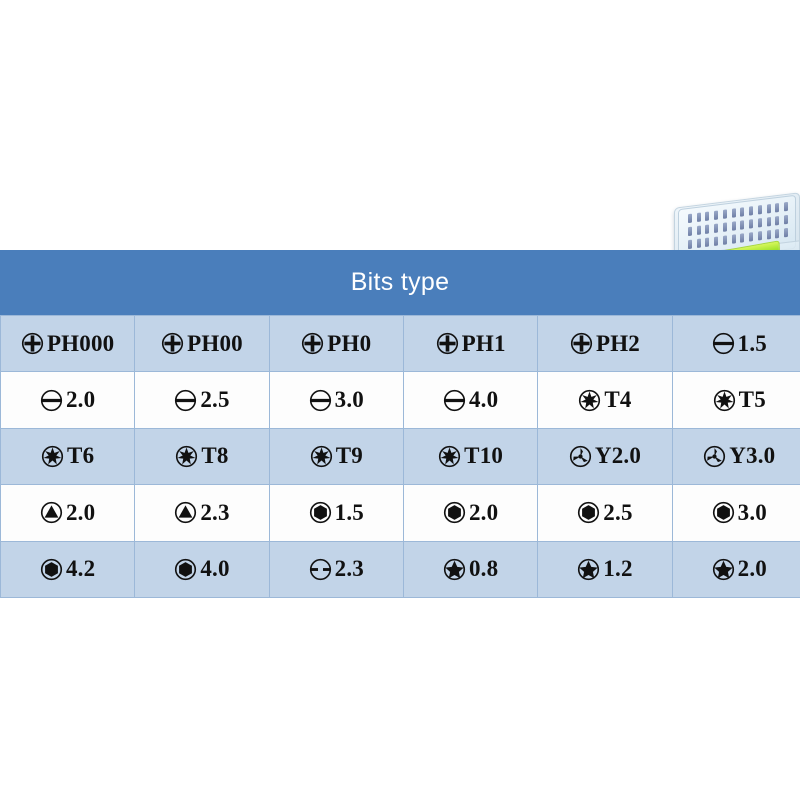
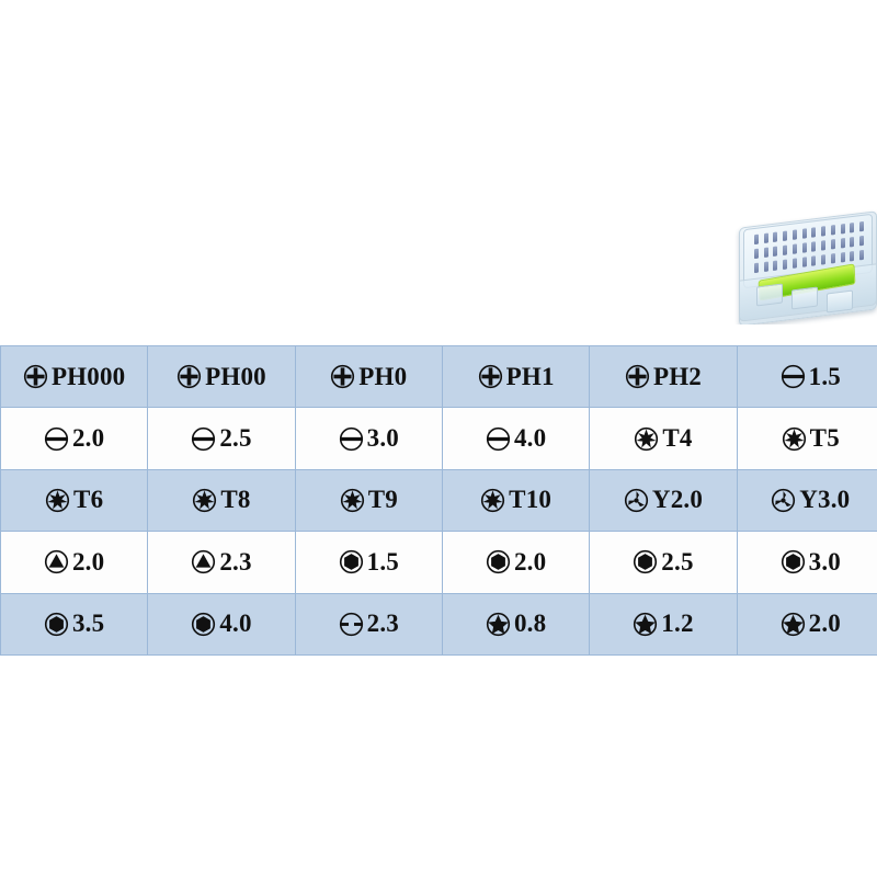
- Bits type
  PH000	PH00	PH0	PH1	PH2	1.5
  2.0	2.5	3.0	4.0	T4	T5
  T6	T8	T9	T10	Y2.0	Y3.0
  2.0	2.3	1.5	2.0	2.5	3.0
- 4.2	4.0	2.3	0.8	1.2	2.0
+ 3.5	4.0	2.3	0.8	1.2	2.0
